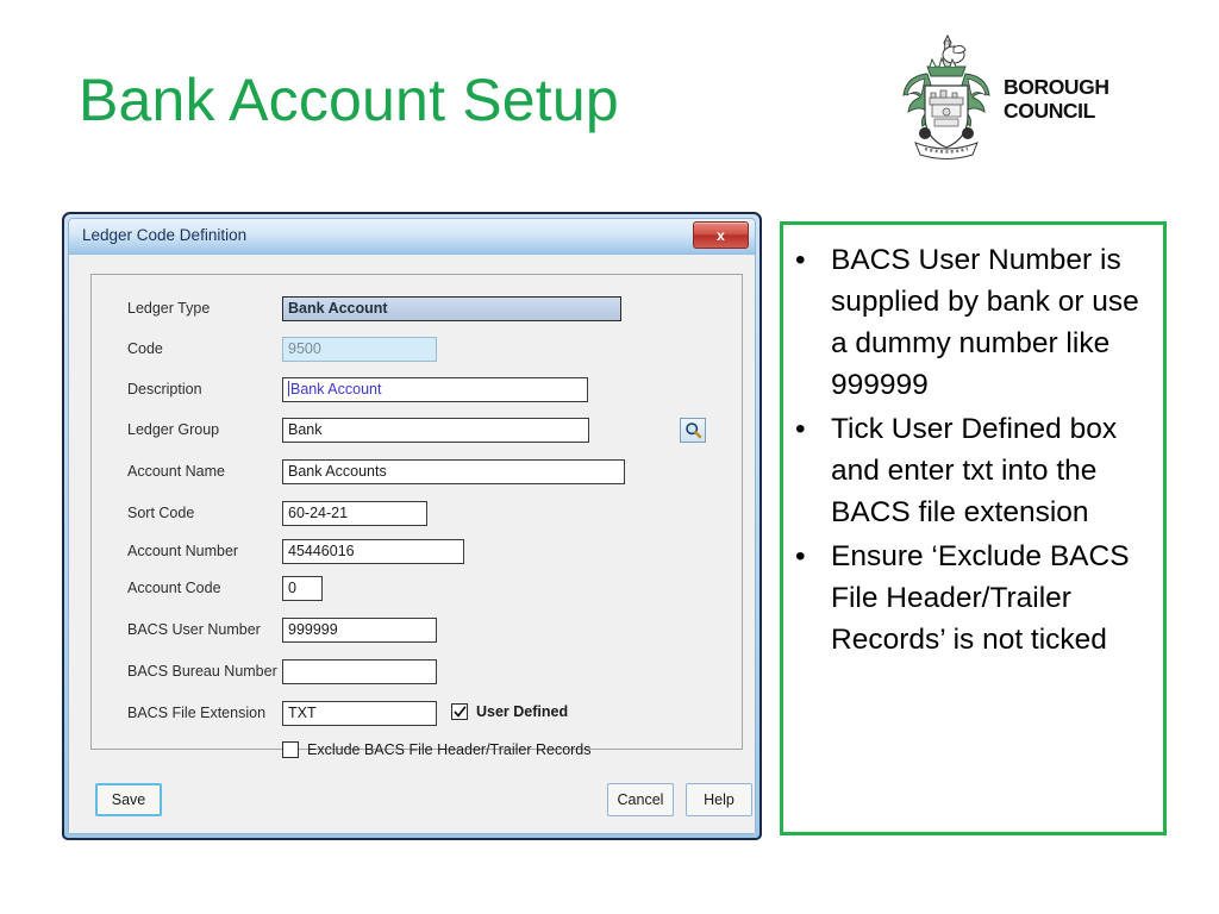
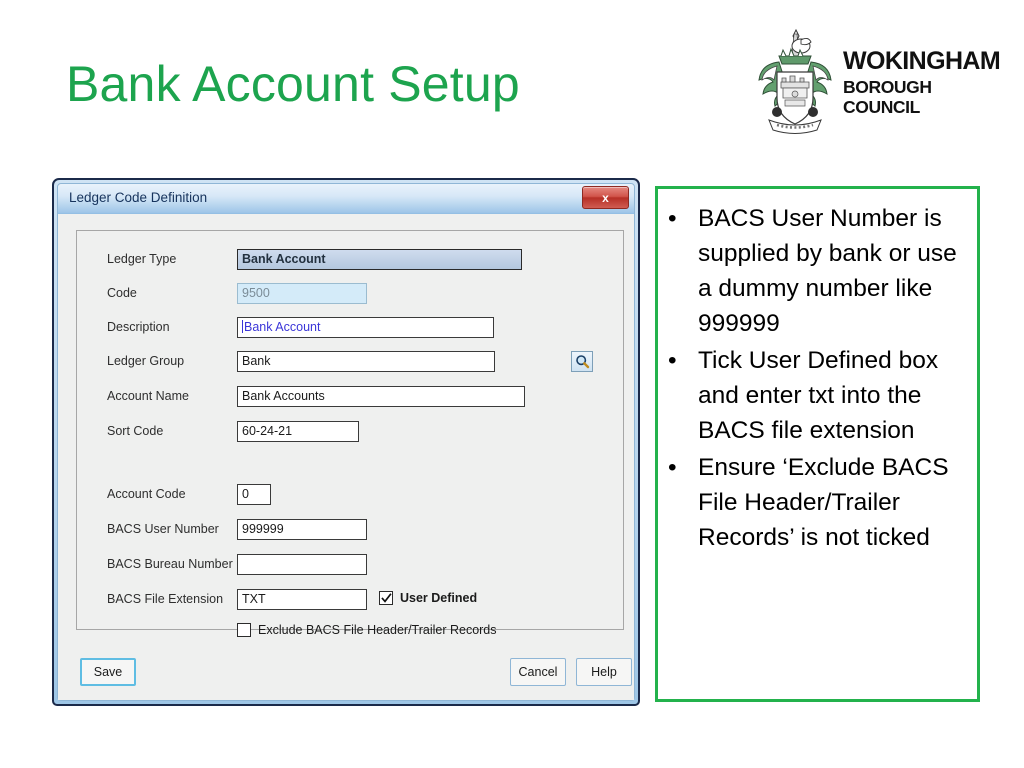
  Bank Account Setup
+ WOKINGHAM
  BOROUGH COUNCIL
  Ledger Code Definition
  x
  Ledger Type
  Bank Account
  Code
  9500
  Description
  Bank Account
  Ledger Group
  Bank
  Account Name
  Bank Accounts
  Sort Code
  60-24-21
- Account Number
- 45446016
  Account Code
  0
  BACS User Number
  999999
  BACS Bureau Number
  BACS File Extension
  TXT
  User Defined
  Exclude BACS File Header/Trailer Records
  Save
  Cancel
  Help
  •
  BACS User Number is supplied by bank or use a dummy number like 999999
  •
  Tick User Defined box and enter txt into the BACS file extension
  •
  Ensure ‘Exclude BACS File Header/Trailer Records’ is not ticked
